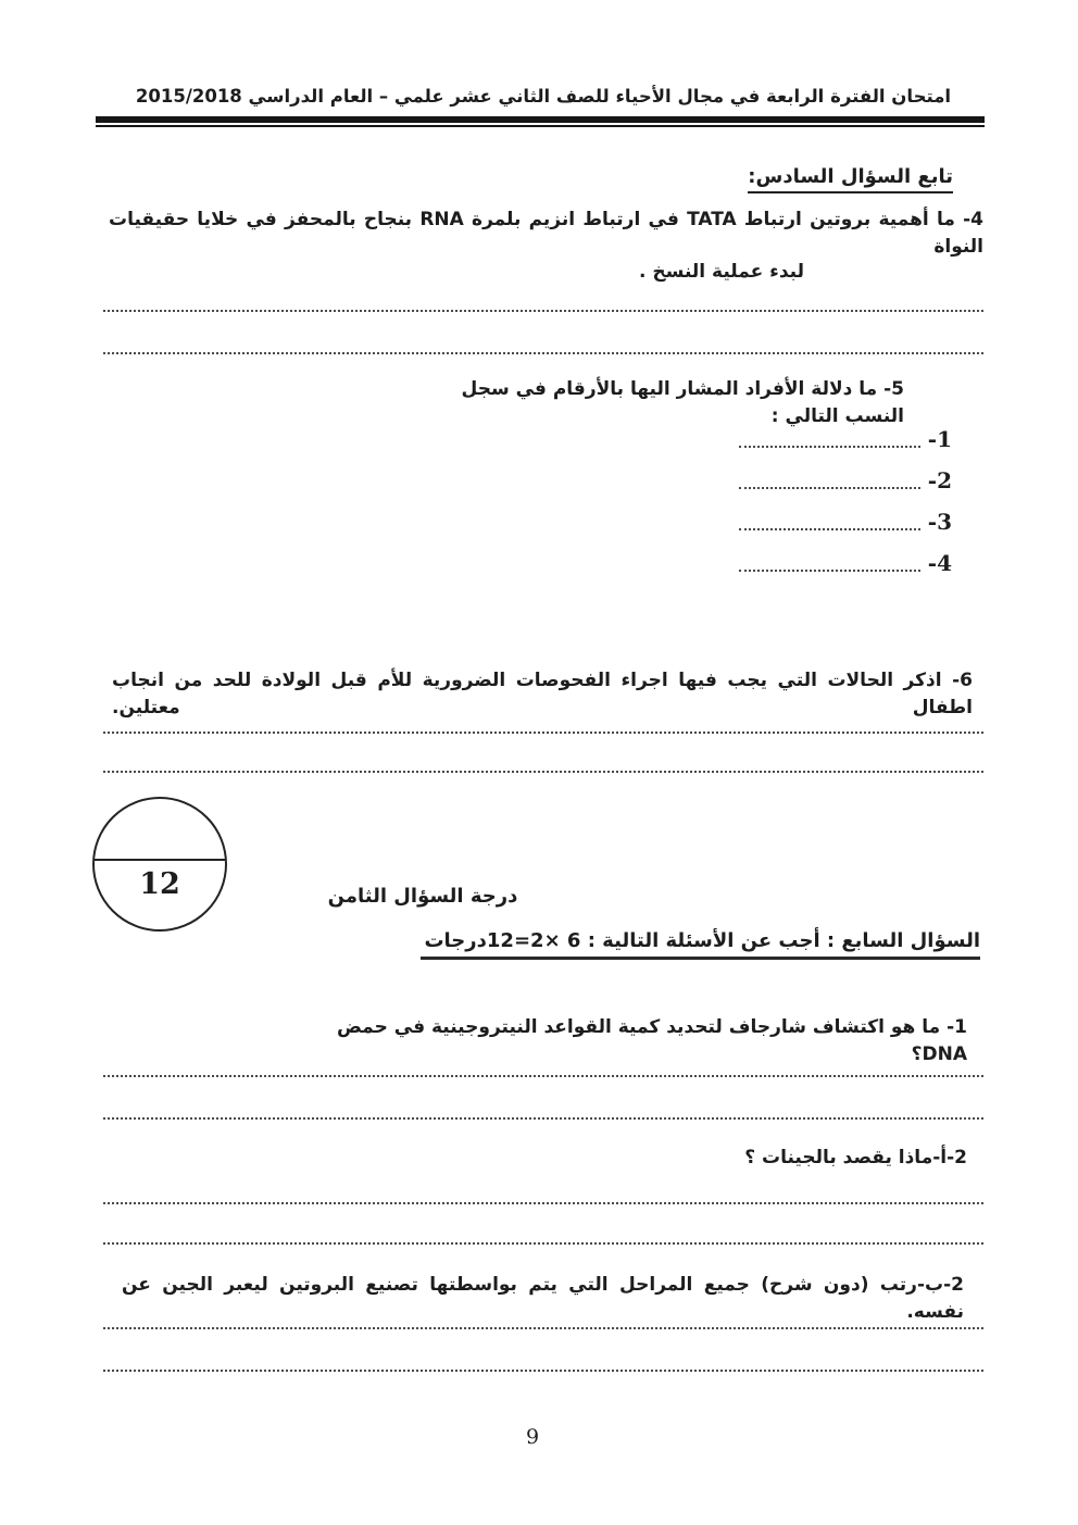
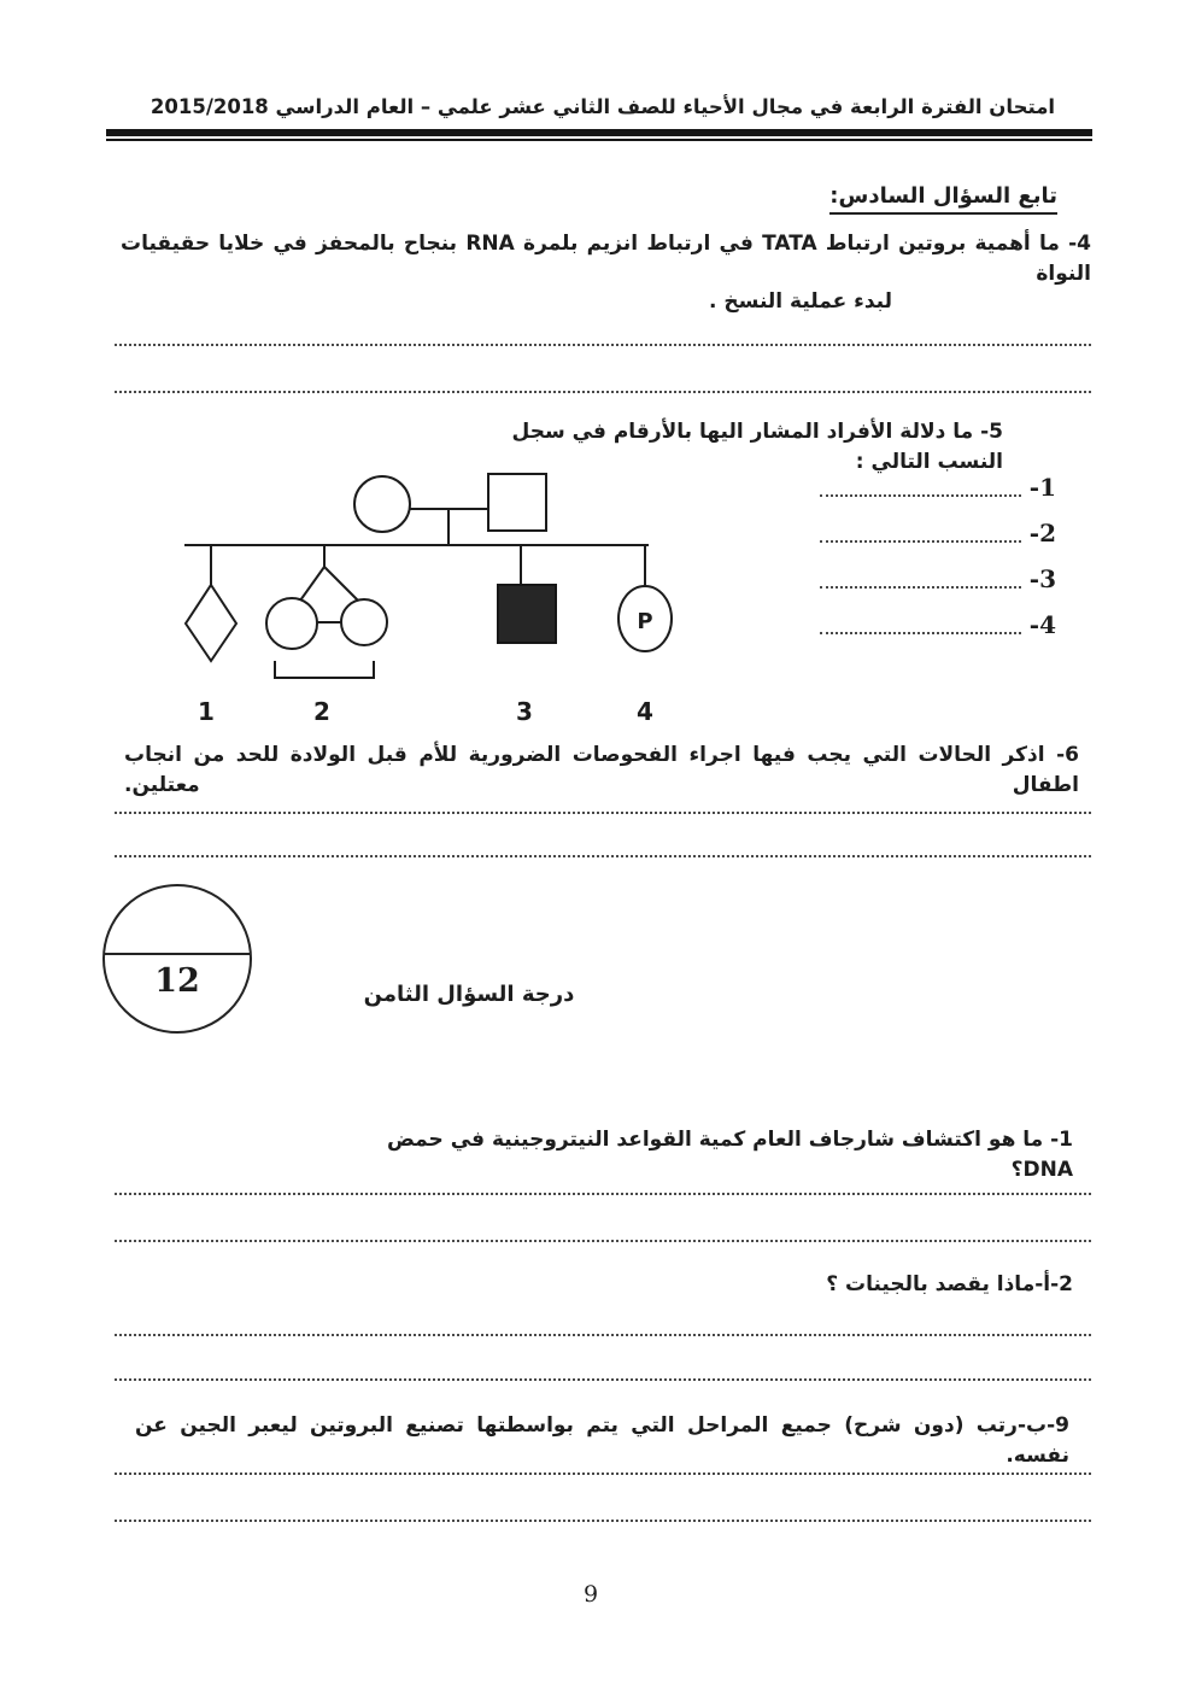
  امتحان الفترة الرابعة في مجال الأحياء للصف الثاني عشر علمي – العام الدراسي 2015/2018
  تابع السؤال السادس:
  4- ما أهمية بروتين ارتباط TATA في ارتباط انزيم بلمرة RNA بنجاح بالمحفز في خلايا حقيقيات النواة
  لبدء عملية النسخ .
  5- ما دلالة الأفراد المشار اليها بالأرقام في سجل النسب التالي :
+ P
+ 1
+ 2
+ 3
+ 4
  -1
  -2
  -3
  -4
  6- اذكر الحالات التي يجب فيها اجراء الفحوصات الضرورية للأم قبل الولادة للحد من انجاب اطفال معتلين.
  12
  درجة السؤال الثامن
- السؤال السابع : أجب عن الأسئلة التالية : 6 ×2=12درجات
- 1- ما هو اكتشاف شارجاف لتحديد كمية القواعد النيتروجينية في حمض DNA؟
+ 1- ما هو اكتشاف شارجاف العام كمية القواعد النيتروجينية في حمض DNA؟
  2-أ-ماذا يقصد بالجينات ؟
- 2-ب-رتب (دون شرح) جميع المراحل التي يتم بواسطتها تصنيع البروتين ليعبر الجين عن نفسه.
+ 9-ب-رتب (دون شرح) جميع المراحل التي يتم بواسطتها تصنيع البروتين ليعبر الجين عن نفسه.
  9
